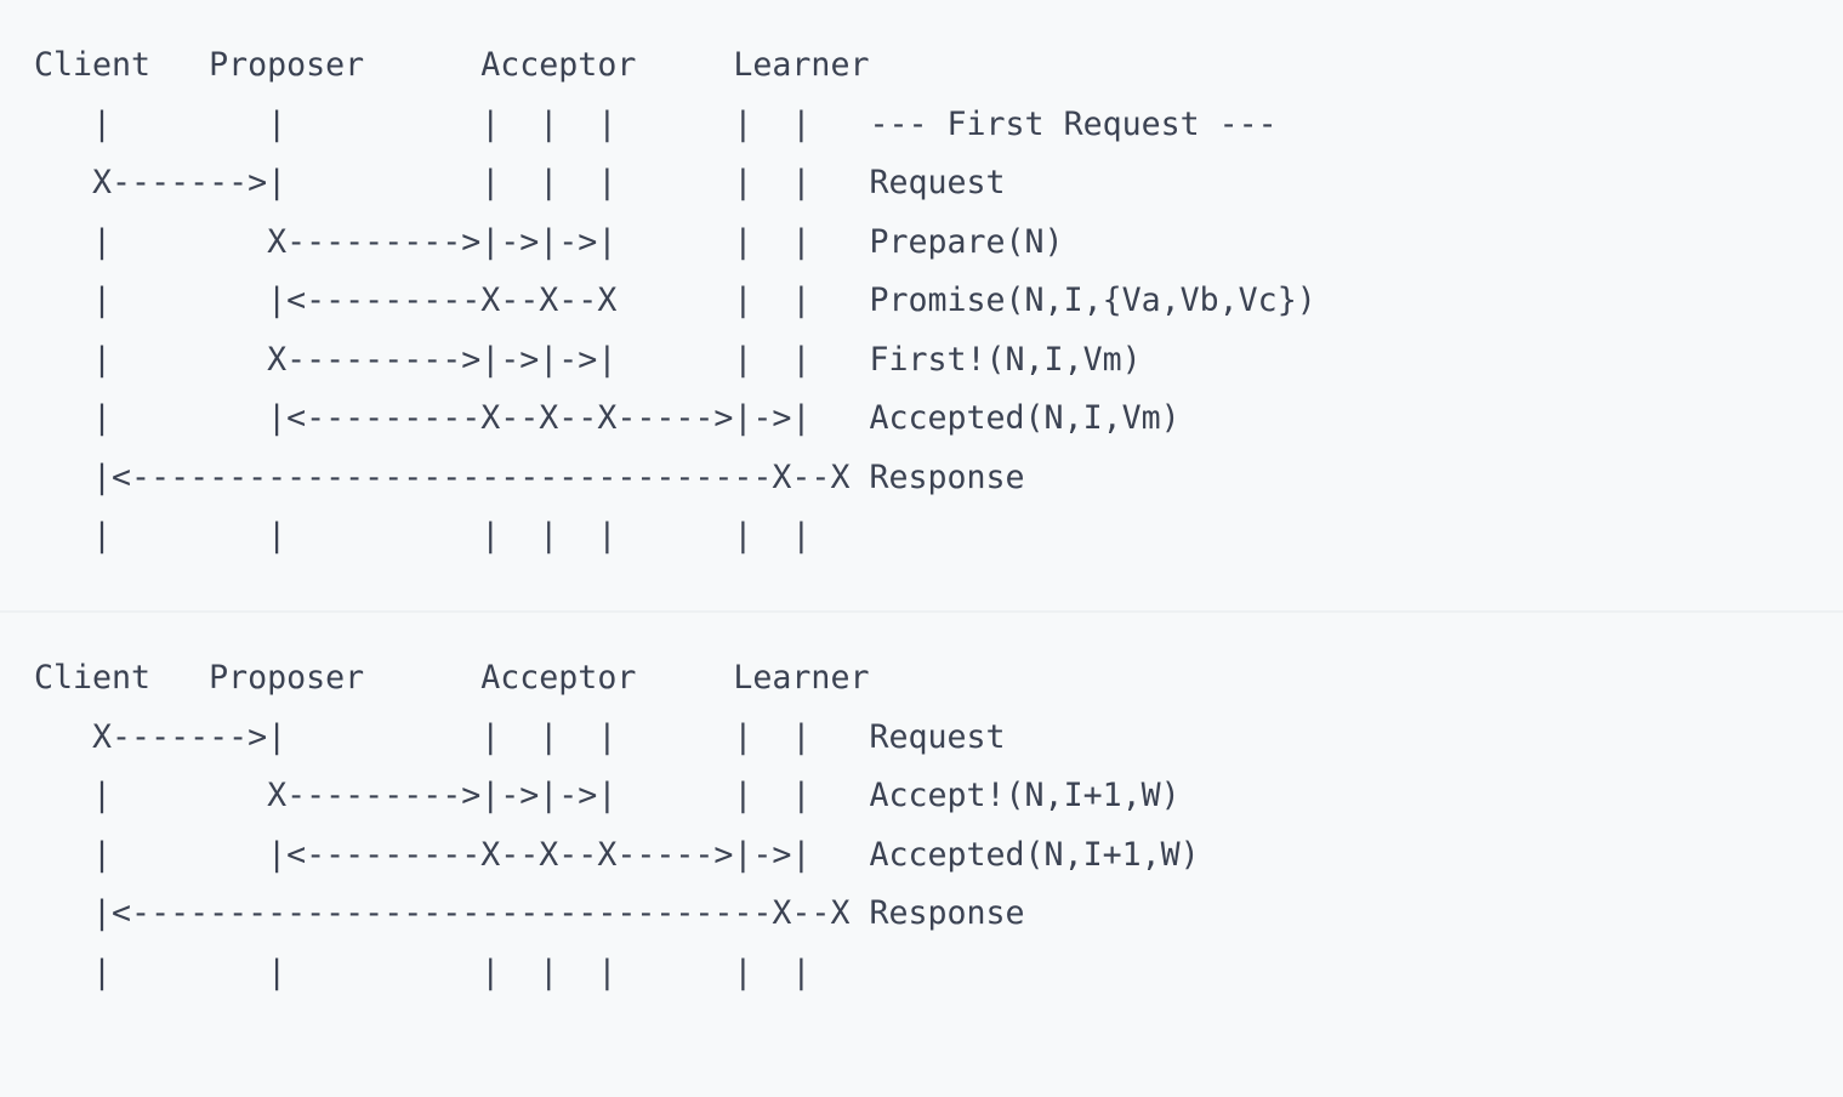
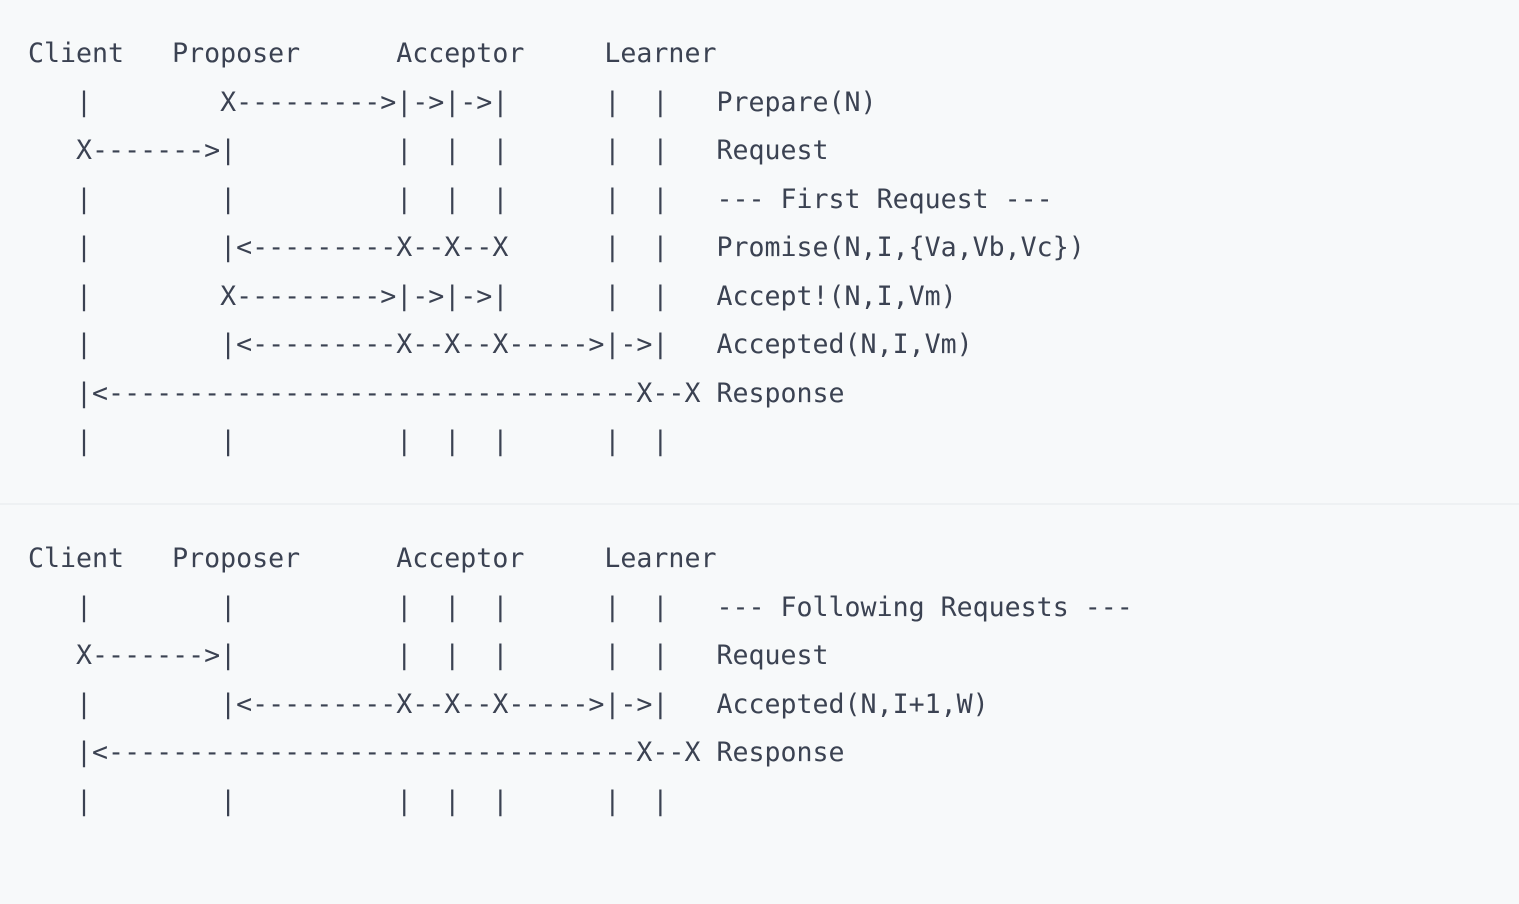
  Client Proposer Acceptor Learner
- | | | | | | | --- First Request ---
+ | X--------->|->|->| | | Prepare(N)
  X------->| | | | | | Request
- | X--------->|->|->| | | Prepare(N)
+ | | | | | | | --- First Request ---
  | |<---------X--X--X | | Promise(N,I,{Va,Vb,Vc})
- | X--------->|->|->| | | First!(N,I,Vm)
+ | X--------->|->|->| | | Accept!(N,I,Vm)
  | |<---------X--X--X----->|->| Accepted(N,I,Vm)
  |<---------------------------------X--X Response
  | | | | | | |
  Client Proposer Acceptor Learner
+ | | | | | | | --- Following Requests ---
  X------->| | | | | | Request
- | X--------->|->|->| | | Accept!(N,I+1,W)
  | |<---------X--X--X----->|->| Accepted(N,I+1,W)
  |<---------------------------------X--X Response
  | | | | | | |
